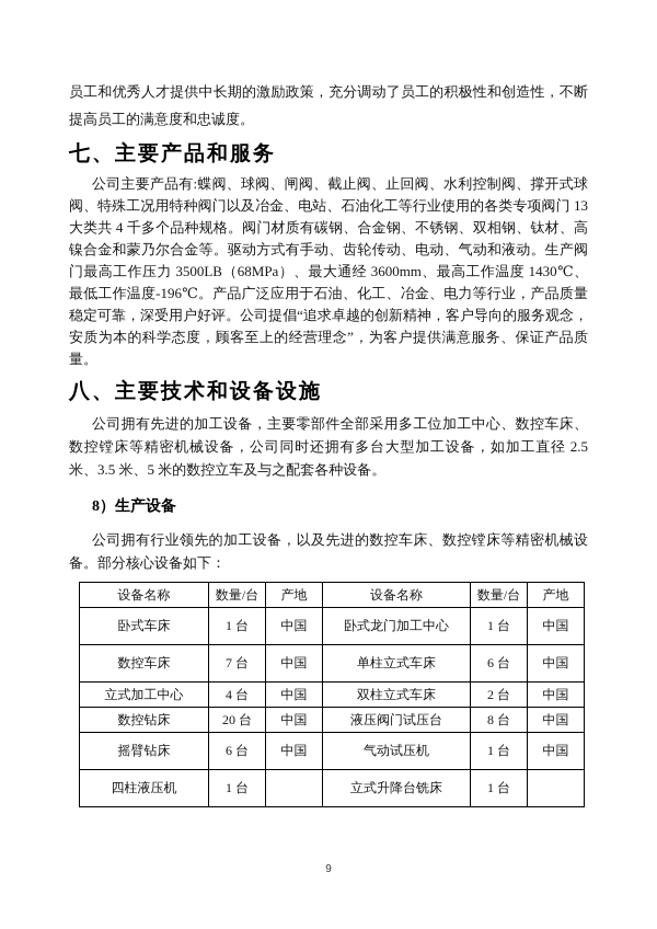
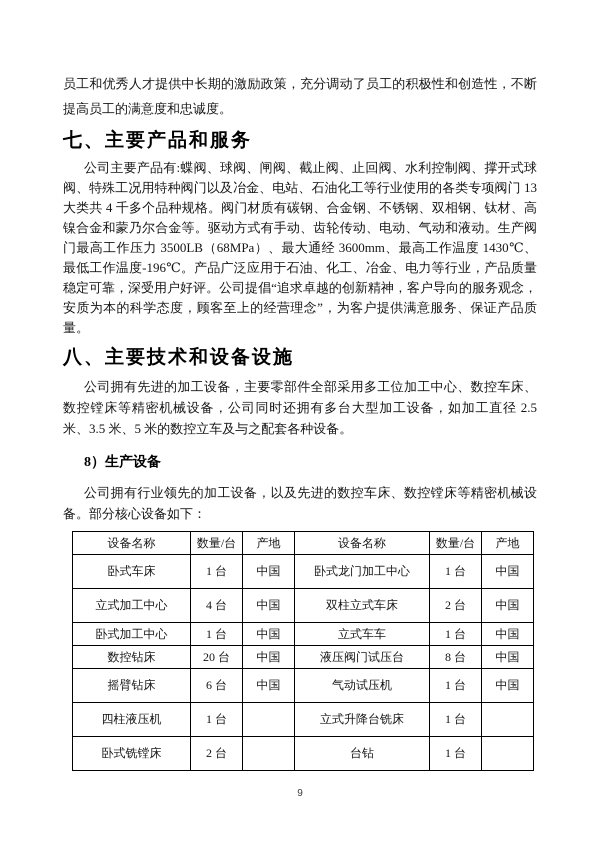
  员工和优秀人才提供中长期的激励政策，充分调动了员工的积极性和创造性，不断提高员工的满意度和忠诚度。
  七、主要产品和服务
  公司主要产品有:蝶阀、球阀、闸阀、截止阀、止回阀、水利控制阀、撑开式球阀、特殊工况用特种阀门以及冶金、电站、石油化工等行业使用的各类专项阀门 13 大类共 4 千多个品种规格。阀门材质有碳钢、合金钢、不锈钢、双相钢、钛材、高镍合金和蒙乃尔合金等。驱动方式有手动、齿轮传动、电动、气动和液动。生产阀门最高工作压力 3500LB（68MPa）、最大通经 3600mm、最高工作温度 1430℃、最低工作温度-196℃。产品广泛应用于石油、化工、冶金、电力等行业，产品质量稳定可靠，深受用户好评。公司提倡“追求卓越的创新精神，客户导向的服务观念，安质为本的科学态度，顾客至上的经营理念”，为客户提供满意服务、保证产品质量。
  八、主要技术和设备设施
  公司拥有先进的加工设备，主要零部件全部采用多工位加工中心、数控车床、数控镗床等精密机械设备，公司同时还拥有多台大型加工设备，如加工直径 2.5 米、3.5 米、5 米的数控立车及与之配套各种设备。
  8）生产设备
  公司拥有行业领先的加工设备，以及先进的数控车床、数控镗床等精密机械设备。部分核心设备如下：
  设备名称	数量/台	产地	设备名称	数量/台	产地
  卧式车床	1 台	中国	卧式龙门加工中心	1 台	中国
- 数控车床	7 台	中国	单柱立式车床	6 台	中国
  立式加工中心	4 台	中国	双柱立式车床	2 台	中国
+ 卧式加工中心	1 台	中国	立式车车	1 台	中国
  数控钻床	20 台	中国	液压阀门试压台	8 台	中国
  摇臂钻床	6 台	中国	气动试压机	1 台	中国
  四柱液压机	1 台		立式升降台铣床	1 台
+ 卧式铣镗床	2 台		台钻	1 台
  9
